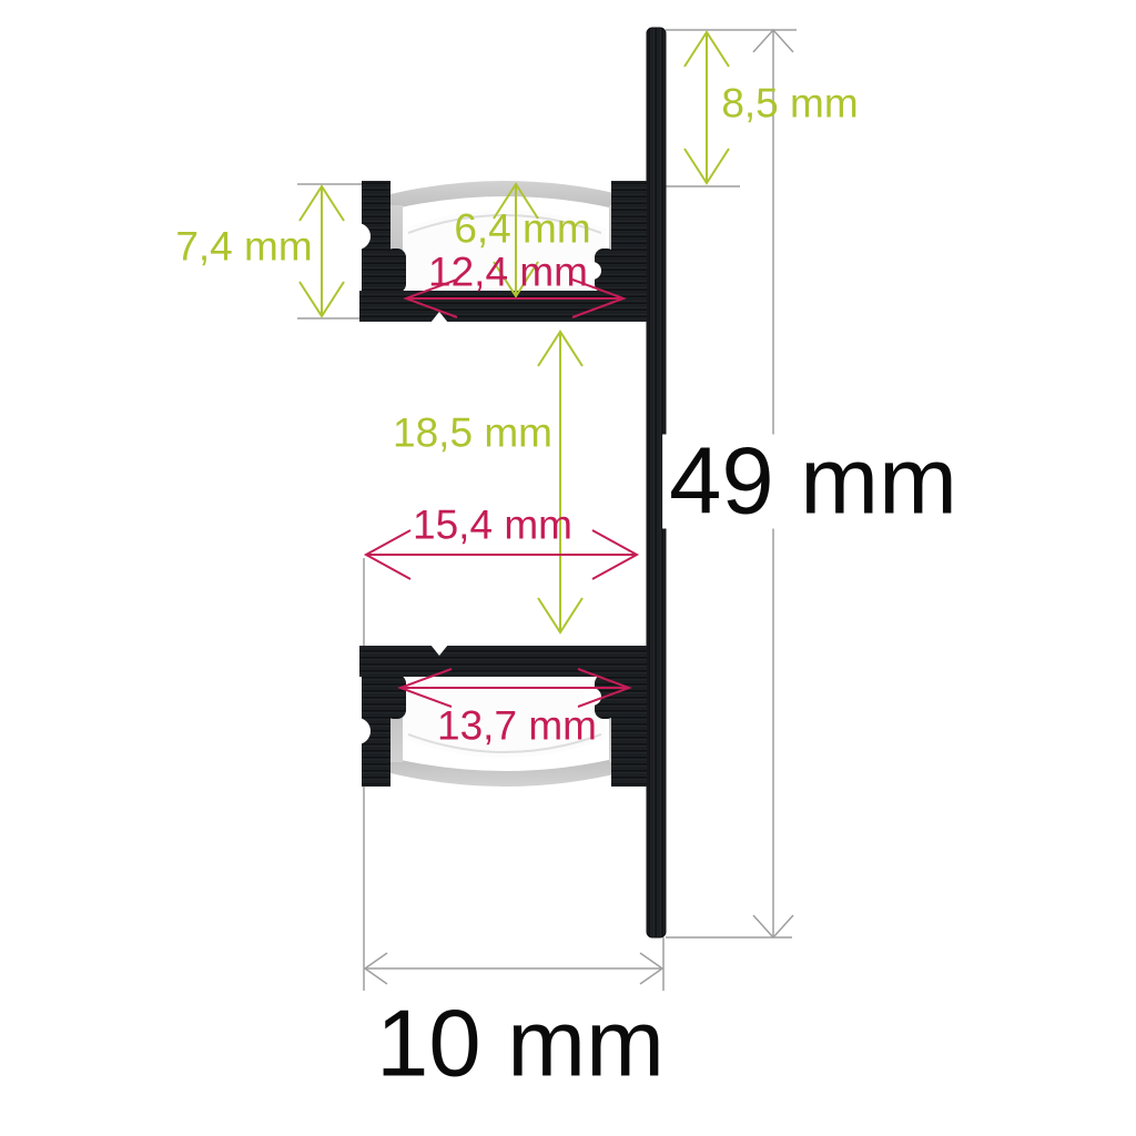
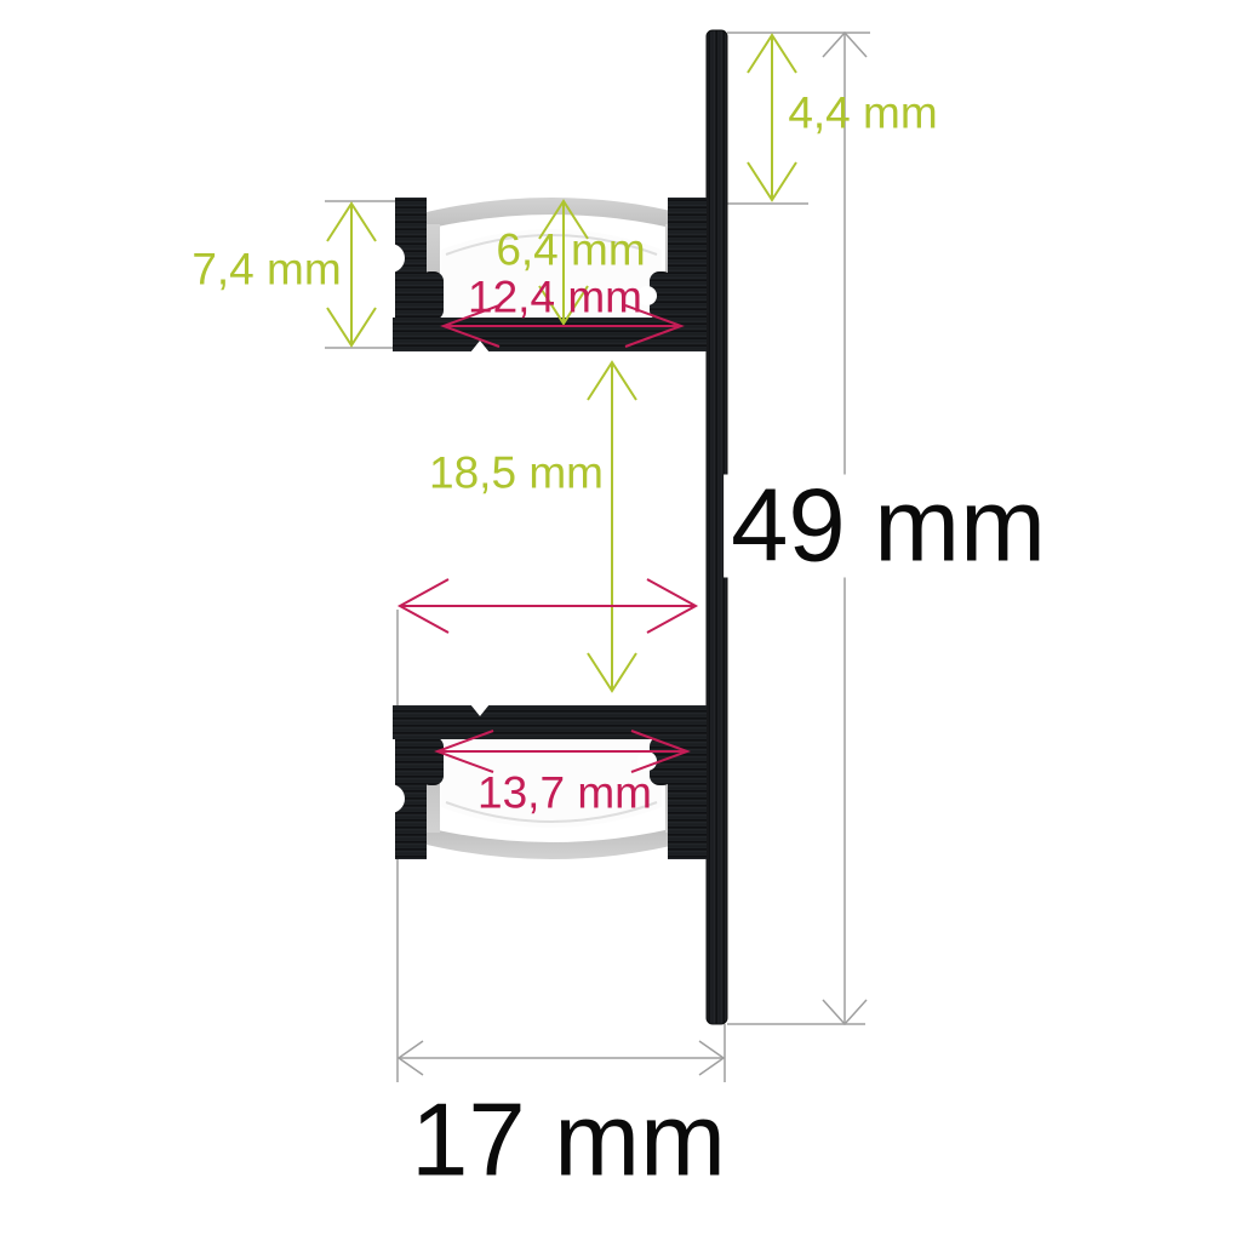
- 8,5 mm
+ 4,4 mm
  7,4 mm
  6,4 mm
  12,4 mm
  18,5 mm
- 15,4 mm
  13,7 mm
  49 mm
- 10 mm
+ 17 mm
